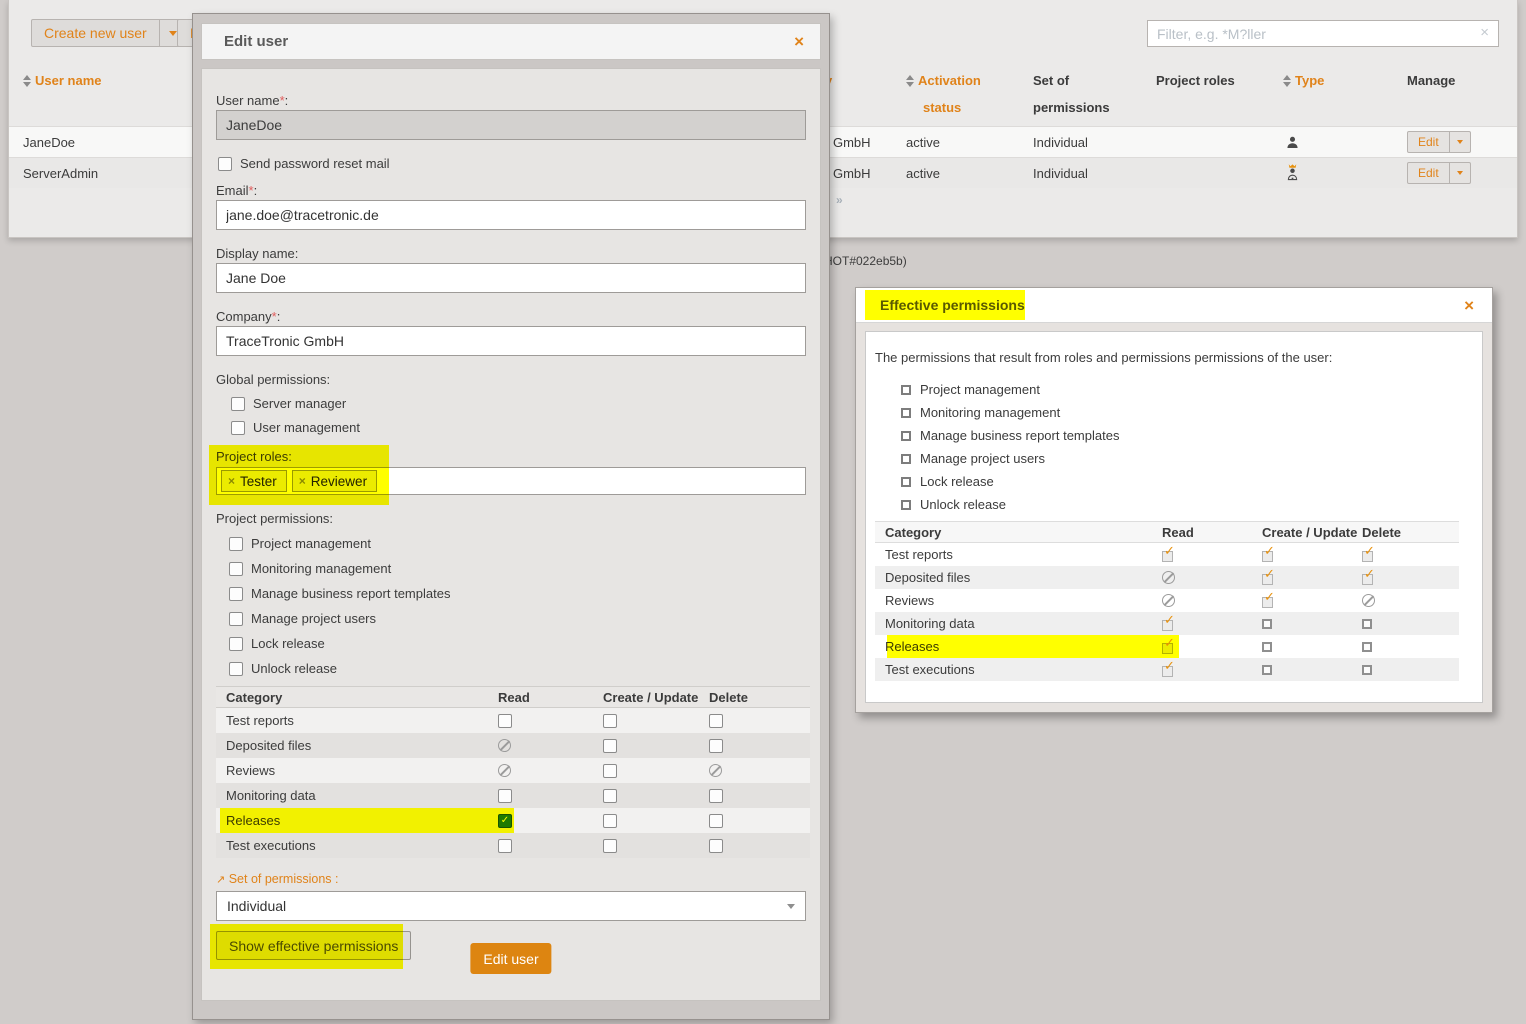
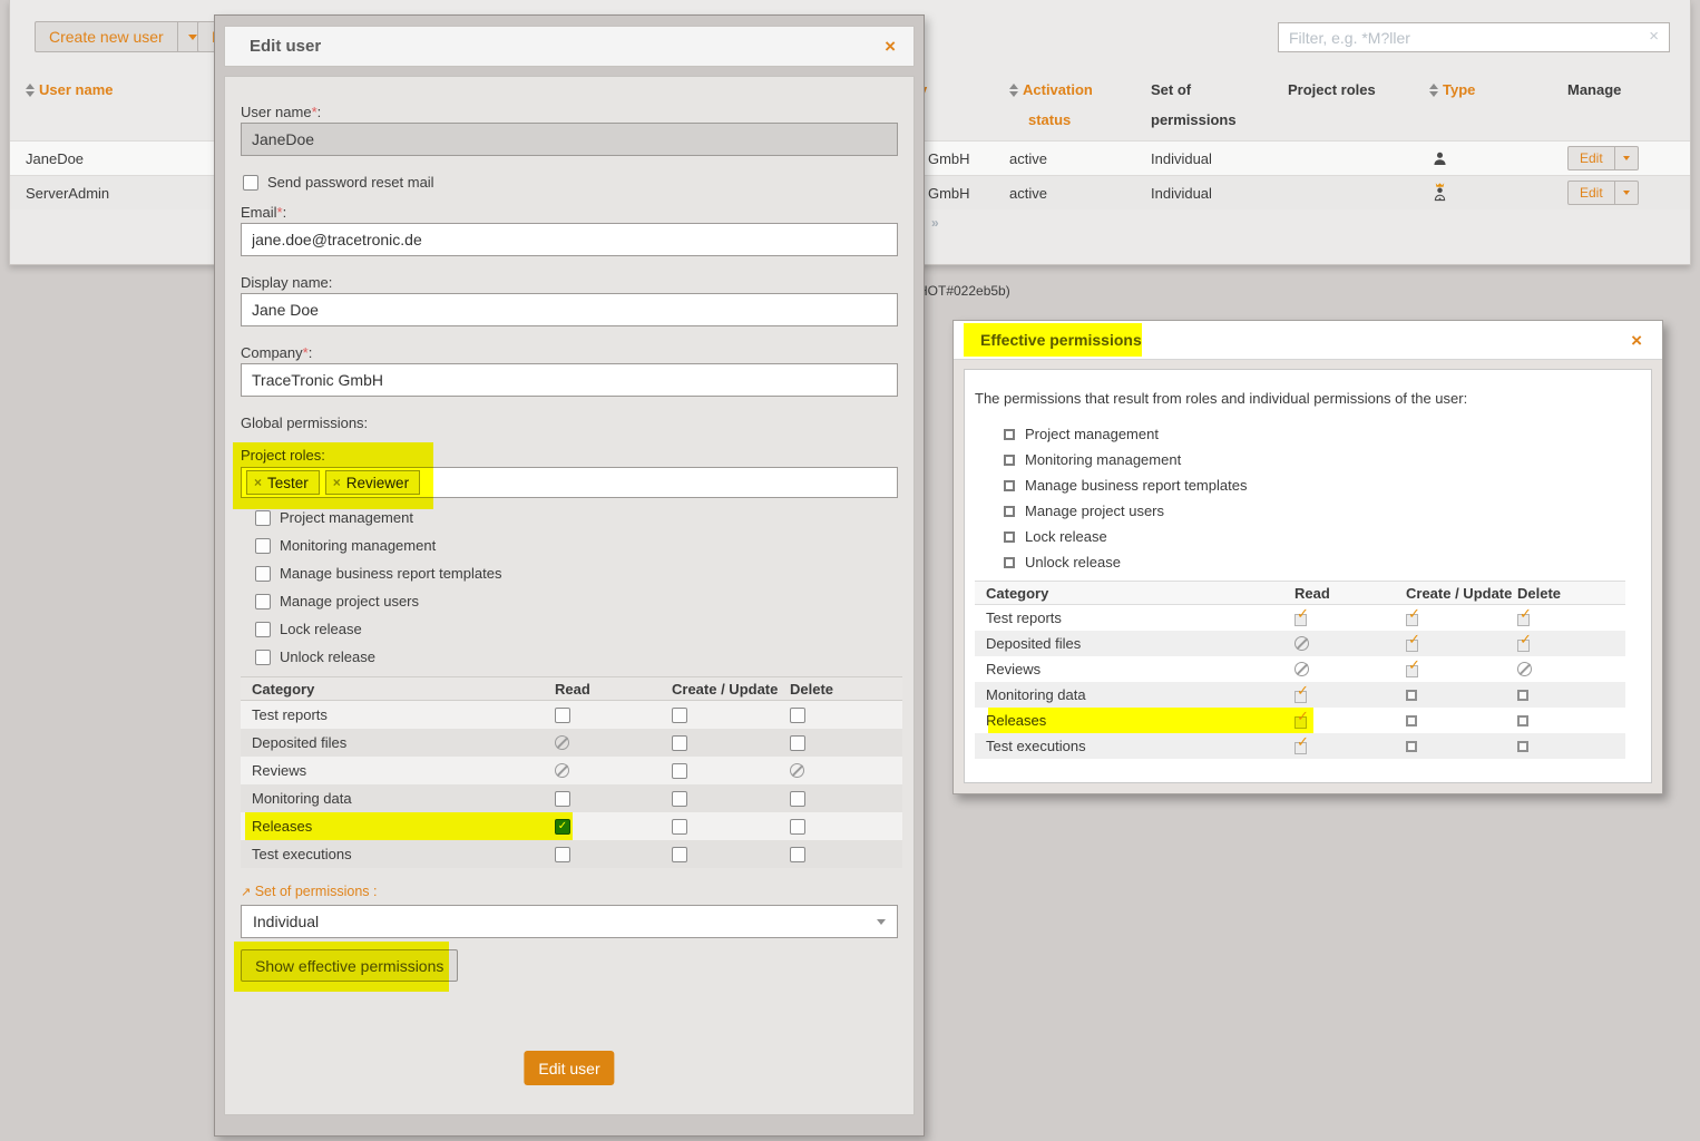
  Create new user
  Filter, e.g. *M?ller
  ×
  User name
  Activation
  status
  Set of
  permissions
  Project roles
  Type
  Manage
  JaneDoe
  active
  Individual
  Edit
  ServerAdmin
  active
  Individual
  Edit
  »
  OT#022eb5b)
  ×
- The permissions that result from roles and permissions permissions of the user:
+ The permissions that result from roles and individual permissions of the user:
  Project management
  Monitoring management
  Manage business report templates
  Manage project users
  Lock release
  Unlock release
  Category
  Read
  Create / Update
  Delete
  Test reports
  ✓
  ✓
  ✓
  Deposited files
  ✓
  ✓
  Reviews
  ✓
  Monitoring data
  ✓
  Test executions
  ✓
  Edit user
  ×
  User name*:
  JaneDoe
  Send password reset mail
  Email*:
  jane.doe@tracetronic.de
  Display name:
  Jane Doe
  Company*:
  TraceTronic GmbH
  Global permissions:
- Server manager
- User management
- Project permissions:
  Project management
  Monitoring management
  Manage business report templates
  Manage project users
  Lock release
  Unlock release
  Category
  Read
  Create / Update
  Delete
  Test reports
  Deposited files
  Reviews
  Monitoring data
  Test executions
  ↗ Set of permissions :
  Individual
  Edit user
